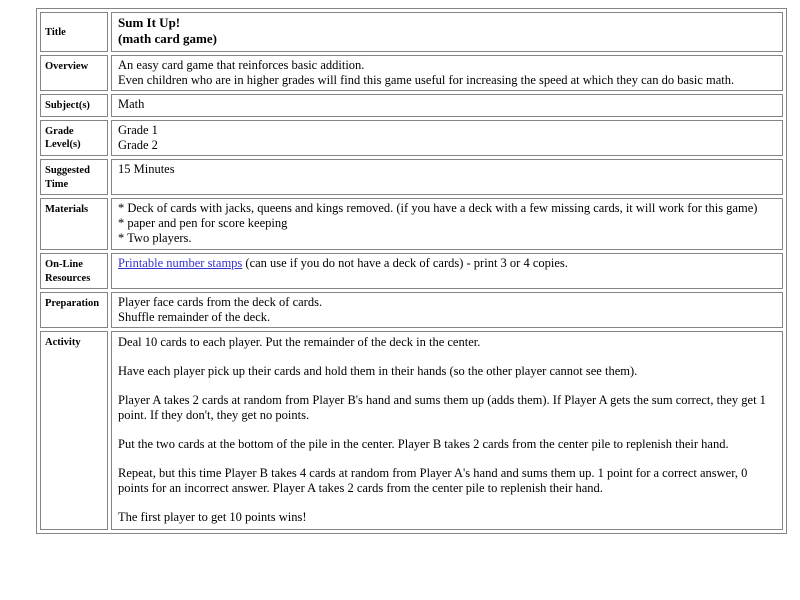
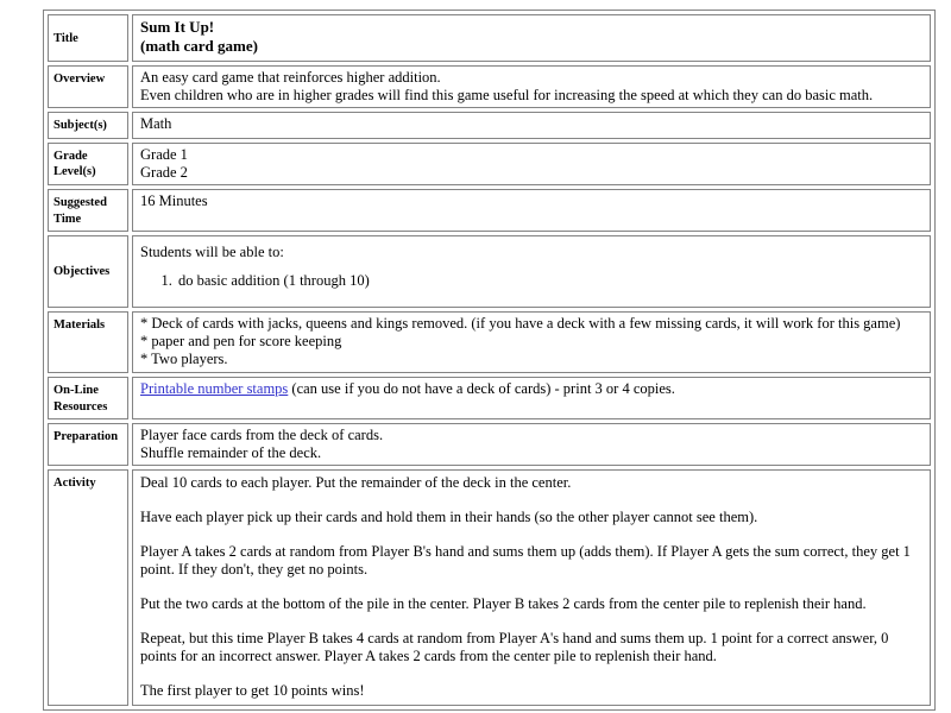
  Title	Sum It Up! (math card game)
- Overview	An easy card game that reinforces basic addition. Even children who are in higher grades will find this game useful for increasing the speed at which they can do basic math.
+ Overview	An easy card game that reinforces higher addition. Even children who are in higher grades will find this game useful for increasing the speed at which they can do basic math.
  Subject(s)	Math
  Grade Level(s)	Grade 1 Grade 2
- Suggested Time	15 Minutes
+ Suggested Time	16 Minutes
+ Objectives	Students will be able to: do basic addition (1 through 10)
  Materials	* Deck of cards with jacks, queens and kings removed. (if you have a deck with a few missing cards, it will work for this game) * paper and pen for score keeping * Two players.
  On-Line Resources	Printable number stamps (can use if you do not have a deck of cards) - print 3 or 4 copies.
  Preparation	Player face cards from the deck of cards. Shuffle remainder of the deck.
  Activity	Deal 10 cards to each player. Put the remainder of the deck in the center. Have each player pick up their cards and hold them in their hands (so the other player cannot see them). Player A takes 2 cards at random from Player B's hand and sums them up (adds them). If Player A gets the sum correct, they get 1 point. If they don't, they get no points. Put the two cards at the bottom of the pile in the center. Player B takes 2 cards from the center pile to replenish their hand. Repeat, but this time Player B takes 4 cards at random from Player A's hand and sums them up. 1 point for a correct answer, 0 points for an incorrect answer. Player A takes 2 cards from the center pile to replenish their hand. The first player to get 10 points wins!
